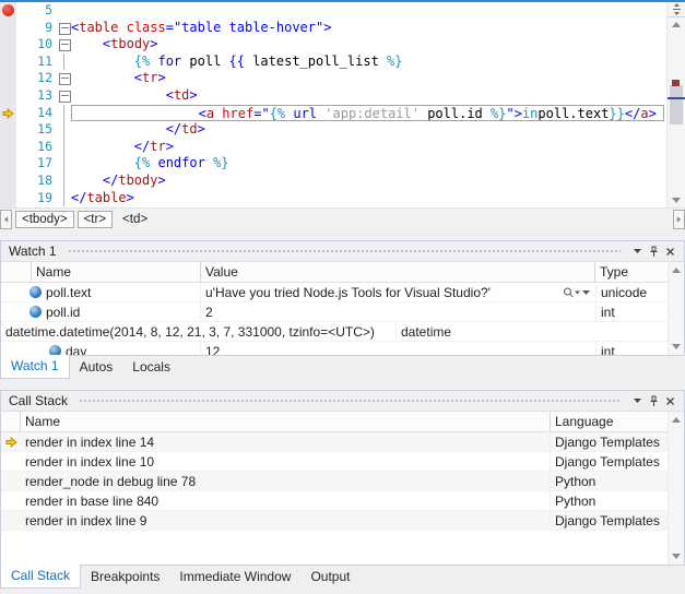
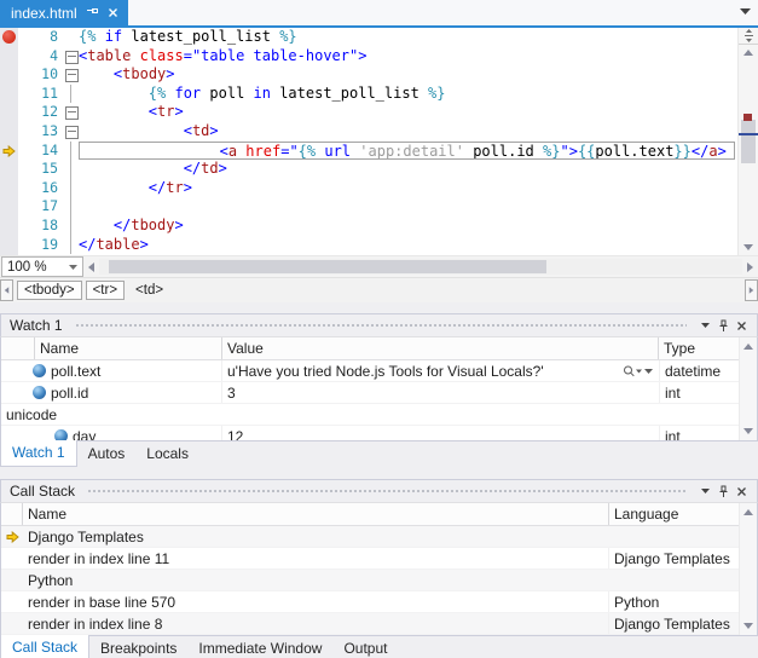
+ index.html
- 5
+ 8
+ {% if latest_poll_list %}
- 9
+ 4
  <table class="table table-hover">
  10
  <tbody>
  11
- {% for poll {{ latest_poll_list %}
+ {% for poll in latest_poll_list %}
  12
  <tr>
  13
  <td>
  14
- <a href="{% url 'app:detail' poll.id %}">inpoll.text}}</a>
+ <a href="{% url 'app:detail' poll.id %}">{{poll.text}}</a>
  15
  </td>
  16
  </tr>
  17
- {% endfor %}
  18
  </tbody>
  19
  </table>
+ 100 %
  <tbody>
  <tr>
  <td>
  Watch 1
  Name
  Value
  Type
  poll.text
- u'Have you tried Node.js Tools for Visual Studio?'
+ u'Have you tried Node.js Tools for Visual Locals?'
- unicode
+ datetime
  poll.id
- 2
+ 3
  int
- datetime.datetime(2014, 8, 12, 21, 3, 7, 331000, tzinfo=<UTC>)
- datetime
+ unicode
  day
  12
  int
  Watch 1
  Autos
  Locals
  Call Stack
  Name
  Language
- render in index line 14
  Django Templates
- render in index line 10
+ render in index line 11
  Django Templates
- render_node in debug line 78
  Python
- render in base line 840
+ render in base line 570
  Python
- render in index line 9
+ render in index line 8
  Django Templates
  Call Stack
  Breakpoints
  Immediate Window
  Output
